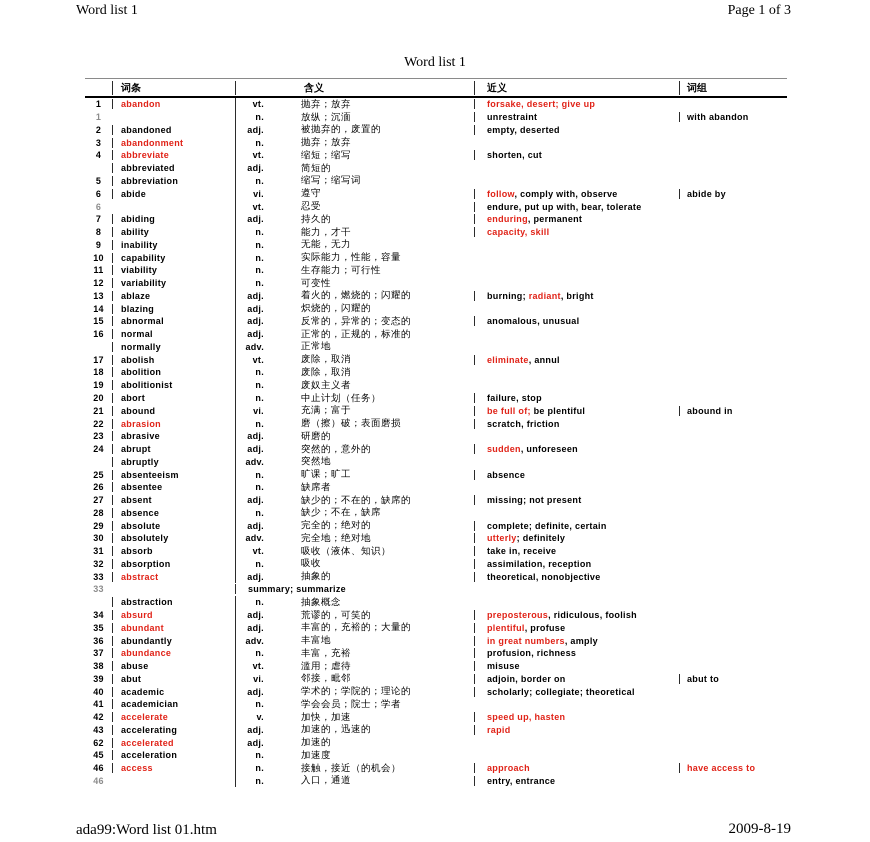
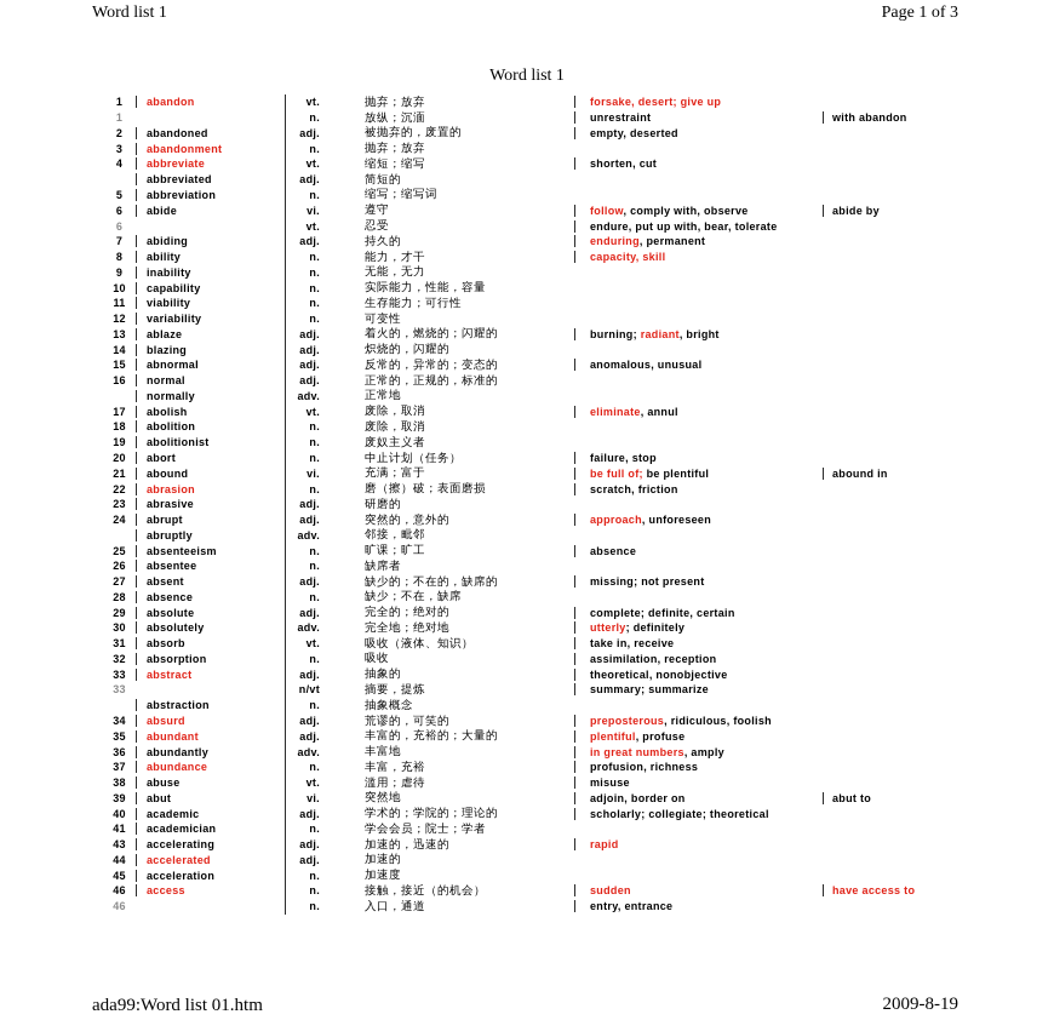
  Word list 1
  Page 1 of 3
  Word list 1
- 词条
- 含义
- 近义
- 词组
  1
  abandon
  vt.
  抛弃；放弃
  forsake, desert; give up
  1
  n.
  放纵；沉湎
  unrestraint
  with abandon
  2
  abandoned
  adj.
  被抛弃的，废置的
  empty, deserted
  3
  abandonment
  n.
  抛弃；放弃
  4
  abbreviate
  vt.
  缩短；缩写
  shorten, cut
  abbreviated
  adj.
  简短的
  5
  abbreviation
  n.
  缩写；缩写词
  6
  abide
  vi.
  遵守
  follow, comply with, observe
  abide by
  6
  vt.
  忍受
  endure, put up with, bear, tolerate
  7
  abiding
  adj.
  持久的
  enduring, permanent
  8
  ability
  n.
  能力，才干
  capacity, skill
  9
  inability
  n.
  无能，无力
  10
  capability
  n.
  实际能力，性能，容量
  11
  viability
  n.
  生存能力；可行性
  12
  variability
  n.
  可变性
  13
  ablaze
  adj.
  着火的，燃烧的；闪耀的
  burning; radiant, bright
  14
  blazing
  adj.
  炽烧的，闪耀的
  15
  abnormal
  adj.
  反常的，异常的；变态的
  anomalous, unusual
  16
  normal
  adj.
  正常的，正规的，标准的
  normally
  adv.
  正常地
  17
  abolish
  vt.
  废除，取消
  eliminate, annul
  18
  abolition
  n.
  废除，取消
  19
  abolitionist
  n.
  废奴主义者
  20
  abort
  n.
  中止计划（任务）
  failure, stop
  21
  abound
  vi.
  充满；富于
  be full of; be plentiful
  abound in
  22
  abrasion
  n.
  磨（擦）破；表面磨损
  scratch, friction
  23
  abrasive
  adj.
  研磨的
  24
  abrupt
  adj.
  突然的，意外的
- sudden, unforeseen
+ approach, unforeseen
  abruptly
  adv.
- 突然地
+ 邻接，毗邻
  25
  absenteeism
  n.
  旷课；旷工
  absence
  26
  absentee
  n.
  缺席者
  27
  absent
  adj.
  缺少的；不在的，缺席的
  missing; not present
  28
  absence
  n.
  缺少；不在，缺席
  29
  absolute
  adj.
  完全的；绝对的
  complete; definite, certain
  30
  absolutely
  adv.
  完全地；绝对地
  utterly; definitely
  31
  absorb
  vt.
  吸收（液体、知识）
  take in, receive
  32
  absorption
  n.
  吸收
  assimilation, reception
  33
  abstract
  adj.
  抽象的
  theoretical, nonobjective
  33
+ n/vt
+ 摘要，提炼
  summary; summarize
  abstraction
  n.
  抽象概念
  34
  absurd
  adj.
  荒谬的，可笑的
  preposterous, ridiculous, foolish
  35
  abundant
  adj.
  丰富的，充裕的；大量的
  plentiful, profuse
  36
  abundantly
  adv.
  丰富地
  in great numbers, amply
  37
  abundance
  n.
  丰富，充裕
  profusion, richness
  38
  abuse
  vt.
  滥用；虐待
  misuse
  39
  abut
  vi.
- 邻接，毗邻
+ 突然地
  adjoin, border on
  abut to
  40
  academic
  adj.
  学术的；学院的；理论的
  scholarly; collegiate; theoretical
  41
  academician
  n.
  学会会员；院士；学者
- 42
- accelerate
- v.
- 加快，加速
- speed up, hasten
  43
  accelerating
  adj.
  加速的，迅速的
  rapid
- 62
+ 44
  accelerated
  adj.
  加速的
  45
  acceleration
  n.
  加速度
  46
  access
  n.
  接触，接近（的机会）
- approach
+ sudden
  have access to
  46
  n.
  入口，通道
  entry, entrance
  ada99:Word list 01.htm
  2009-8-19
